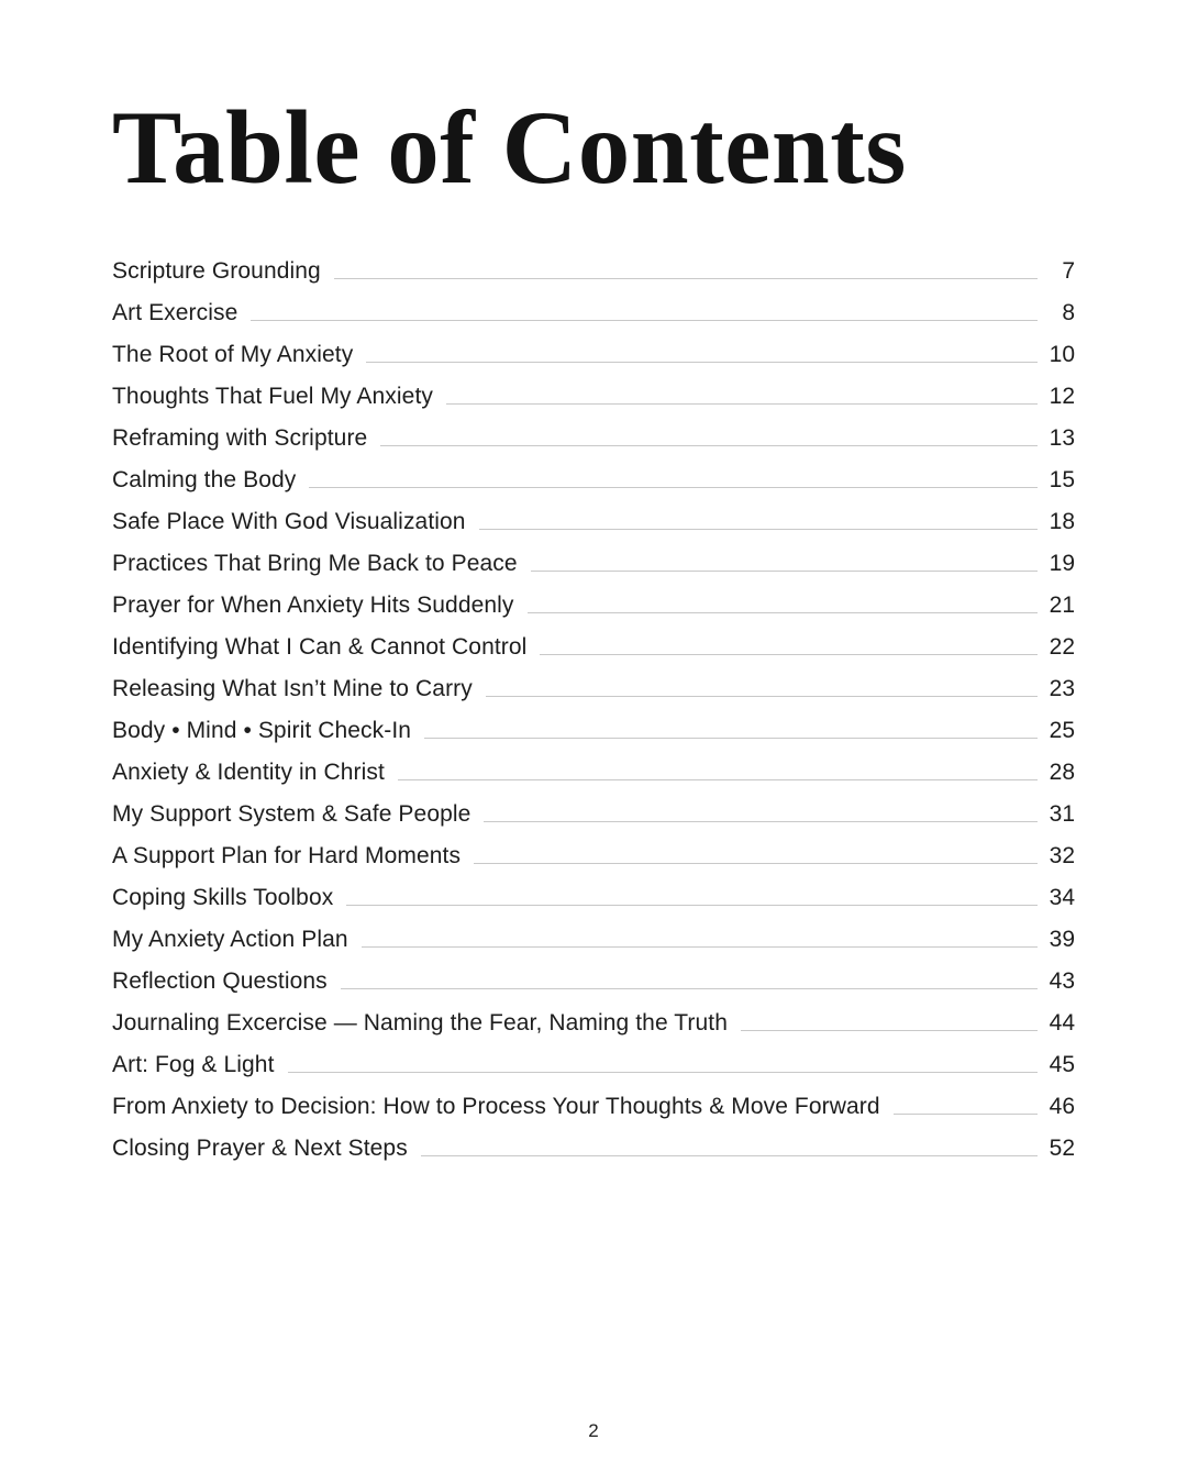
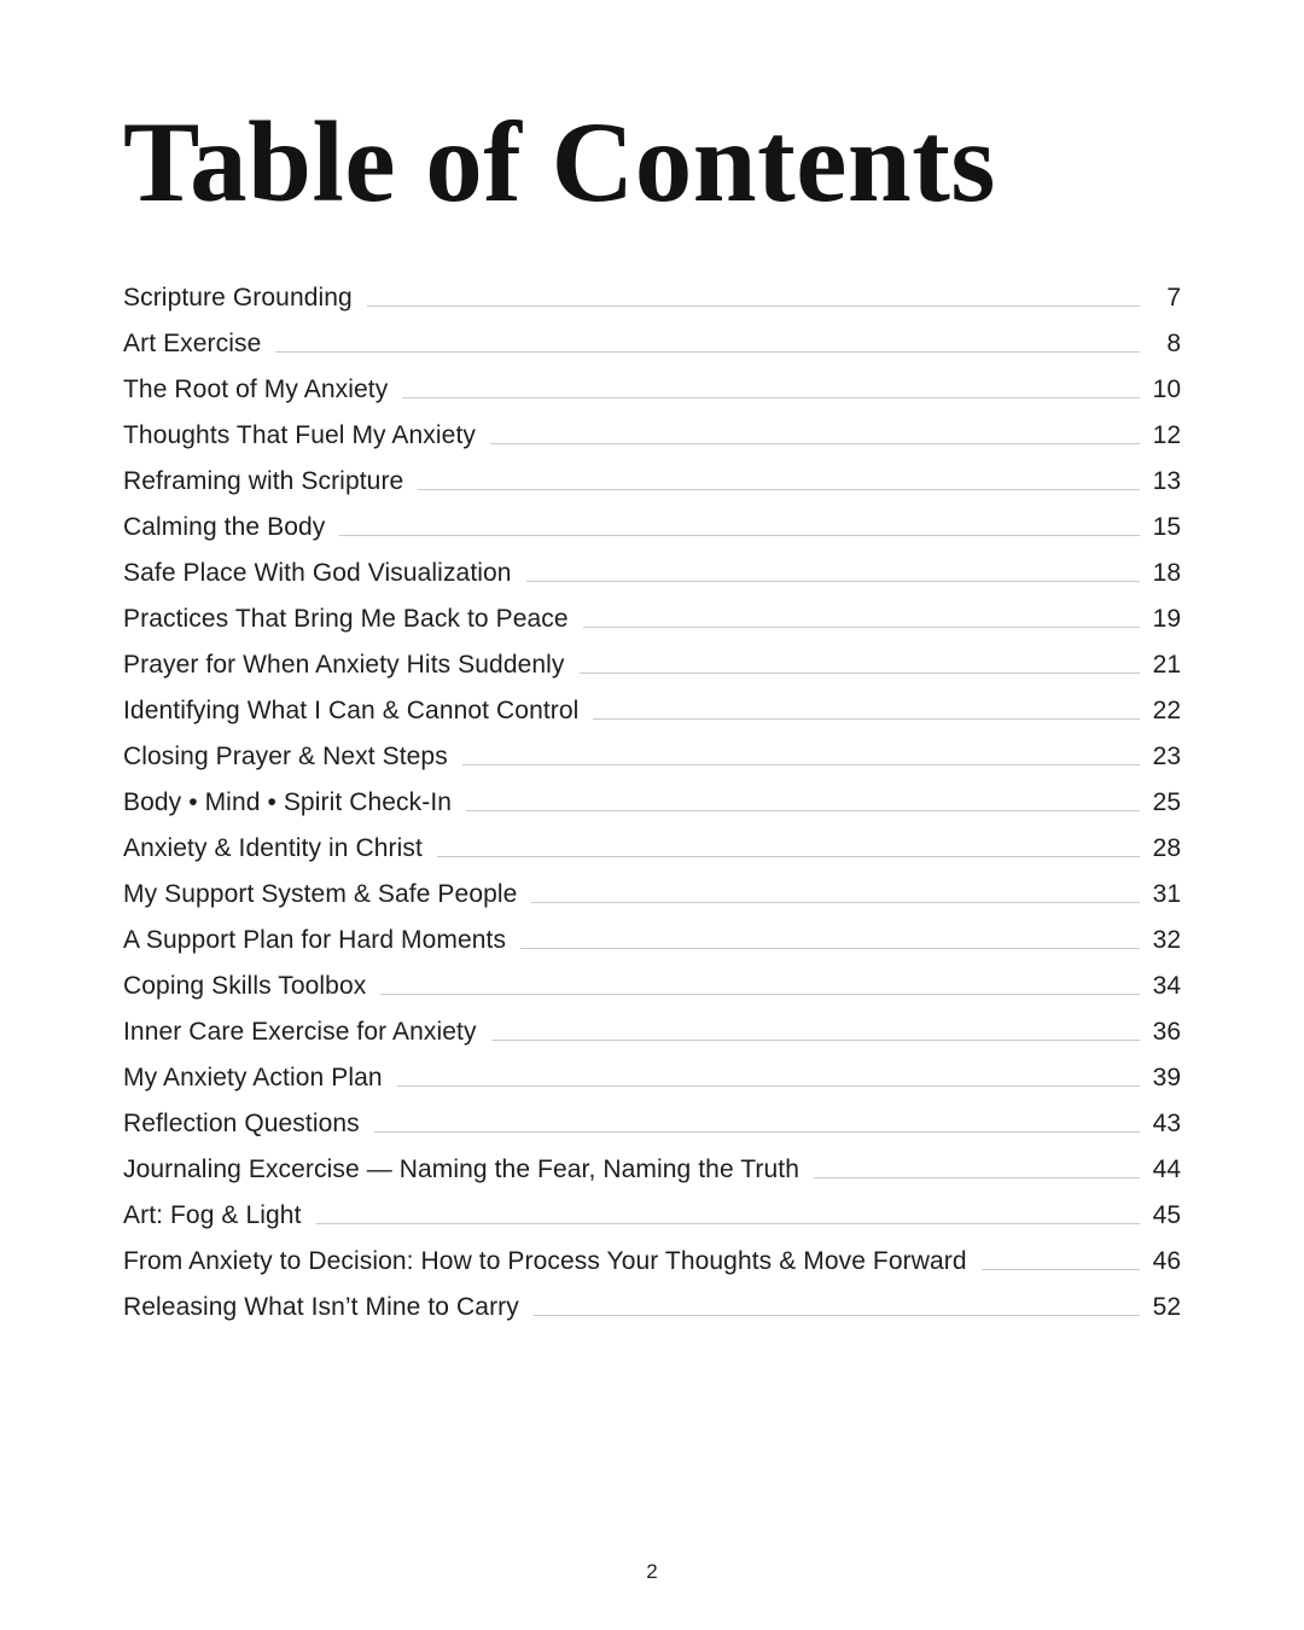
  Table of Contents
  Scripture Grounding
  7
  Art Exercise
  8
  The Root of My Anxiety
  10
  Thoughts That Fuel My Anxiety
  12
  Reframing with Scripture
  13
  Calming the Body
  15
  Safe Place With God Visualization
  18
  Practices That Bring Me Back to Peace
  19
  Prayer for When Anxiety Hits Suddenly
  21
  Identifying What I Can & Cannot Control
  22
- Releasing What Isn’t Mine to Carry
+ Closing Prayer & Next Steps
  23
  Body • Mind • Spirit Check-In
  25
  Anxiety & Identity in Christ
  28
  My Support System & Safe People
  31
  A Support Plan for Hard Moments
  32
  Coping Skills Toolbox
  34
+ Inner Care Exercise for Anxiety
+ 36
  My Anxiety Action Plan
  39
  Reflection Questions
  43
  Journaling Excercise — Naming the Fear, Naming the Truth
  44
  Art: Fog & Light
  45
  From Anxiety to Decision: How to Process Your Thoughts & Move Forward
  46
- Closing Prayer & Next Steps
+ Releasing What Isn’t Mine to Carry
  52
  2
